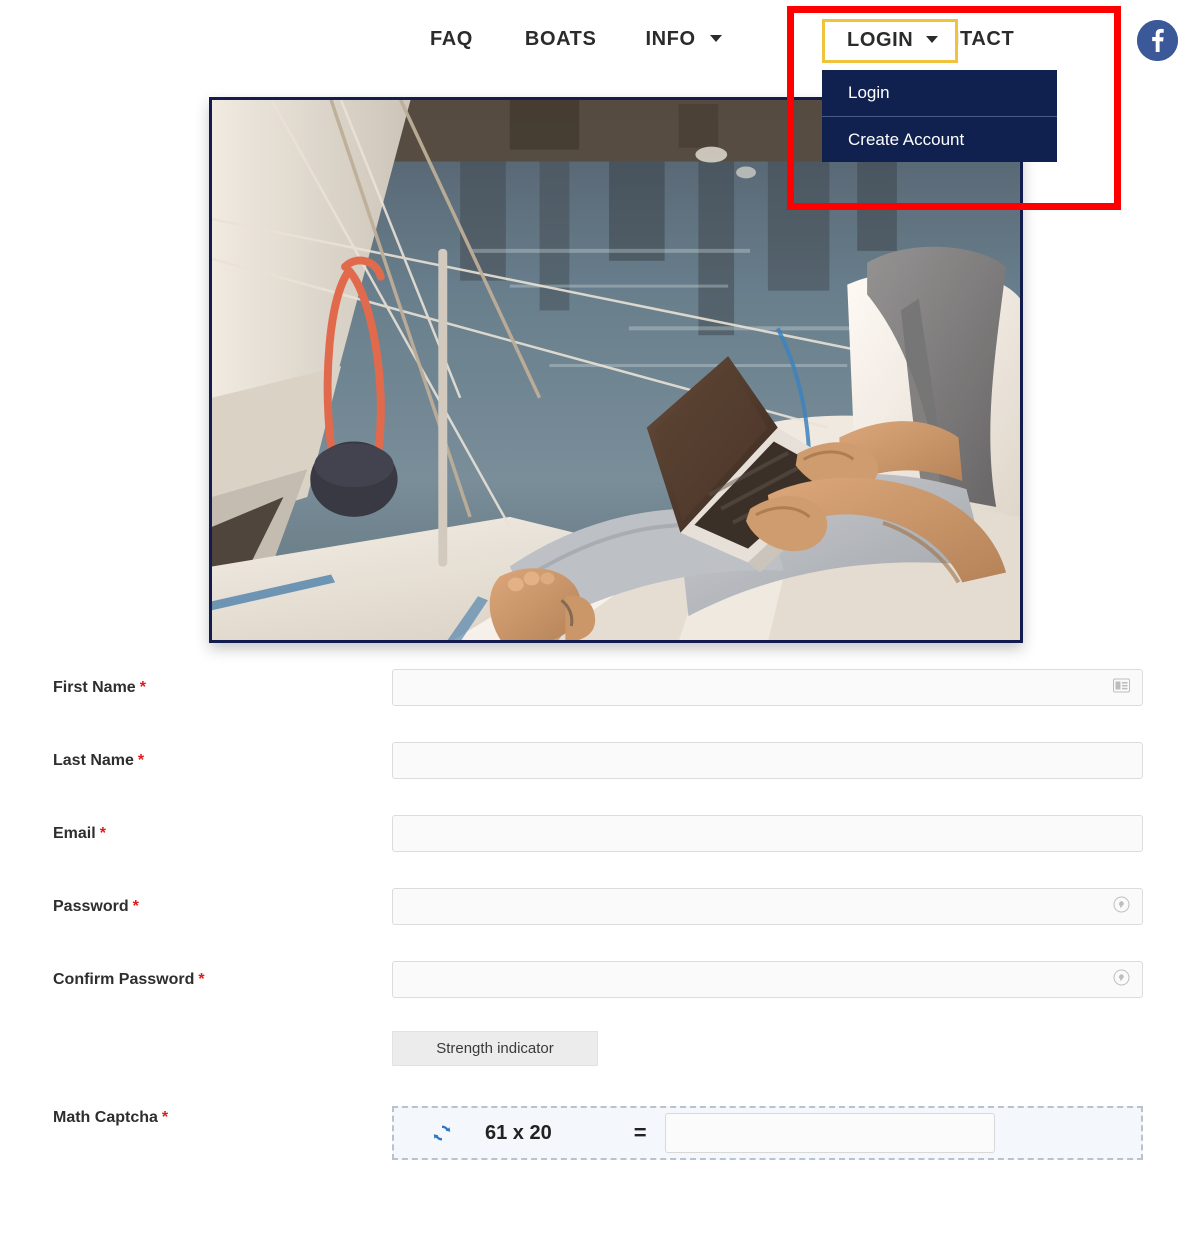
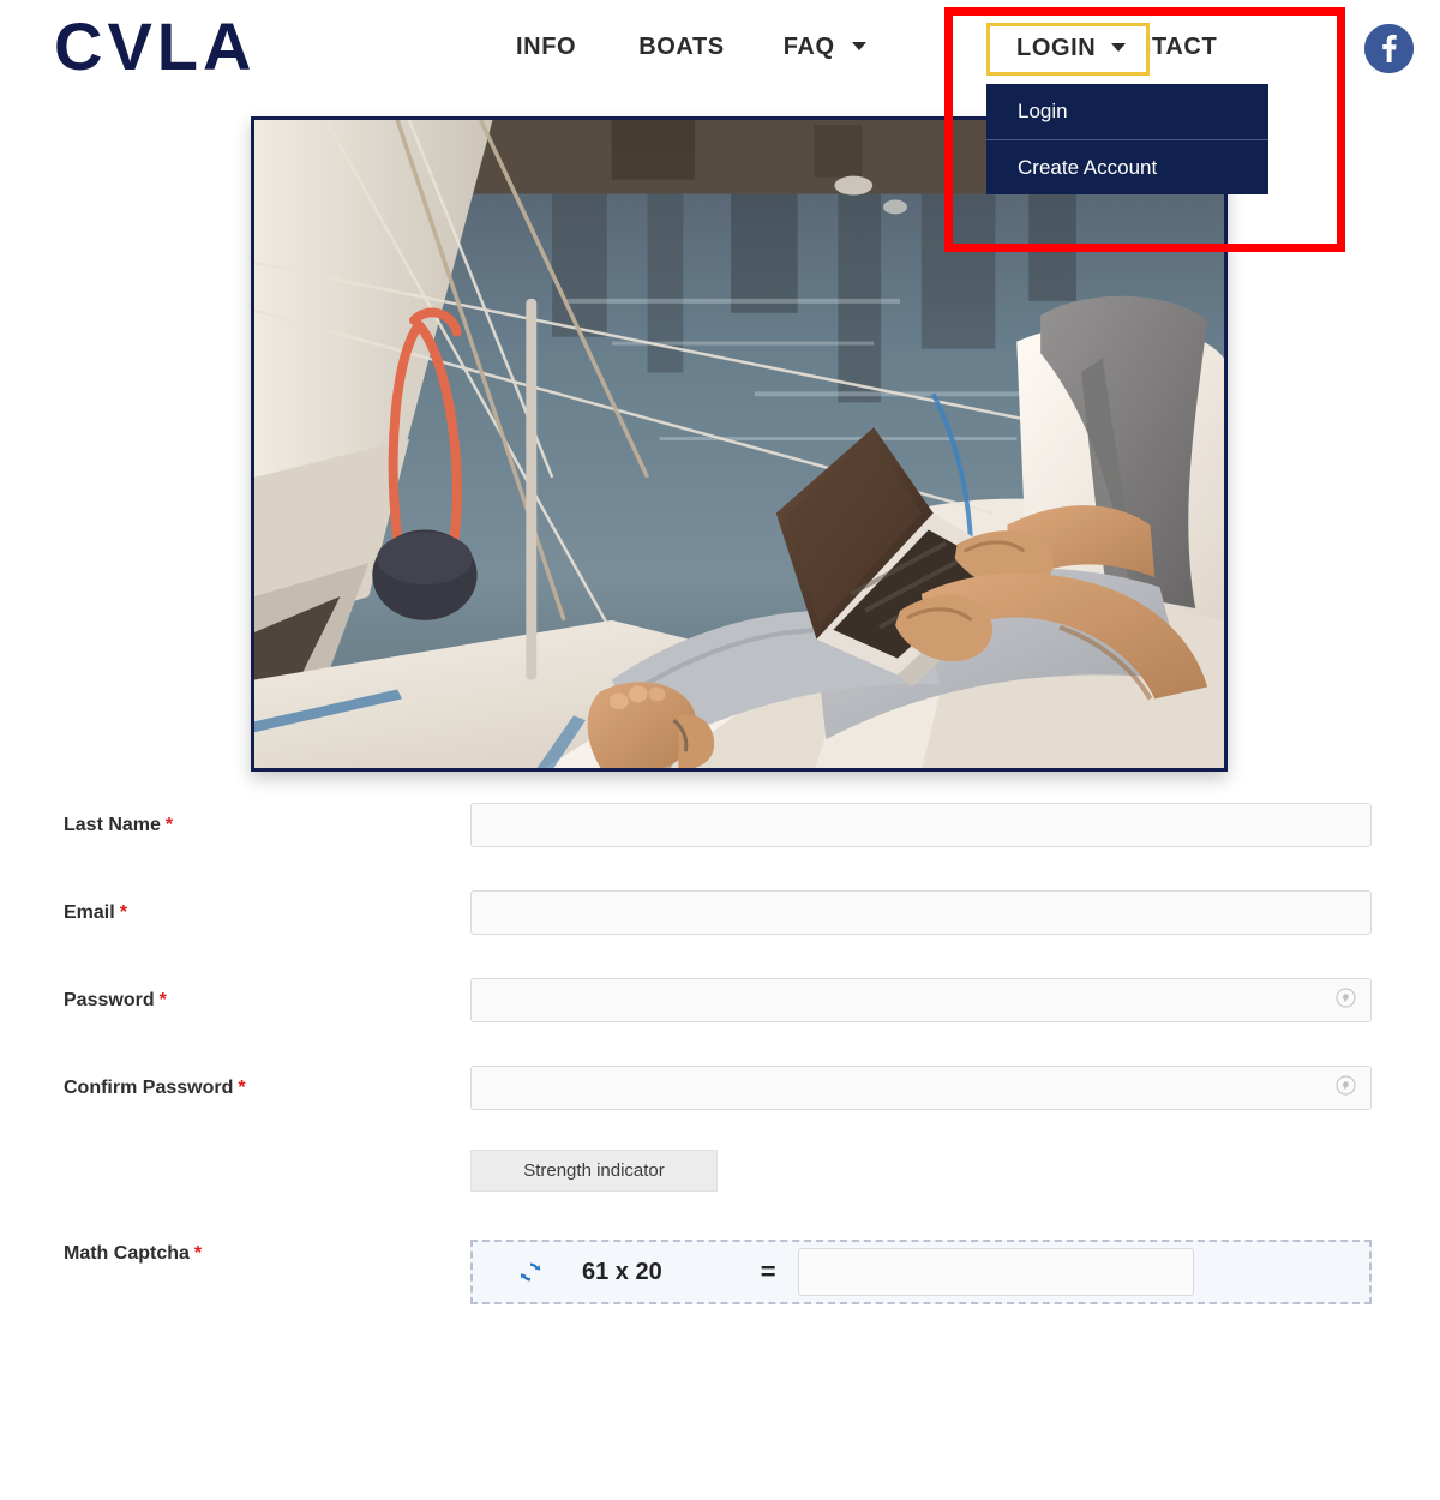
+ CVLA
- FAQ
+ INFO
  BOATS
- INFO
+ FAQ
  LOGIN
  Login
  Create Account
- First Name *
  Last Name *
  Email *
  Password *
  Confirm Password *
  Strength indicator
  Math Captcha *
  61 x 20
  =
